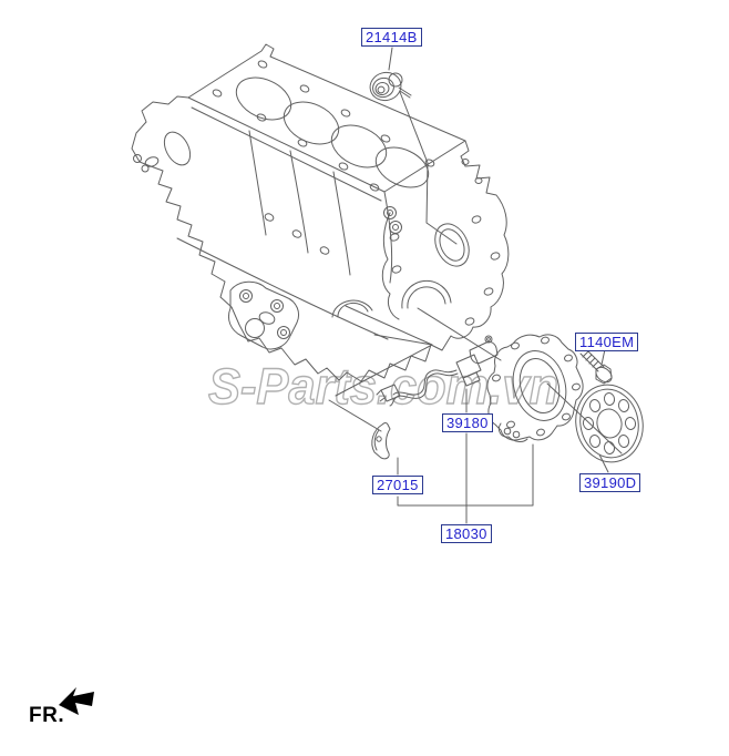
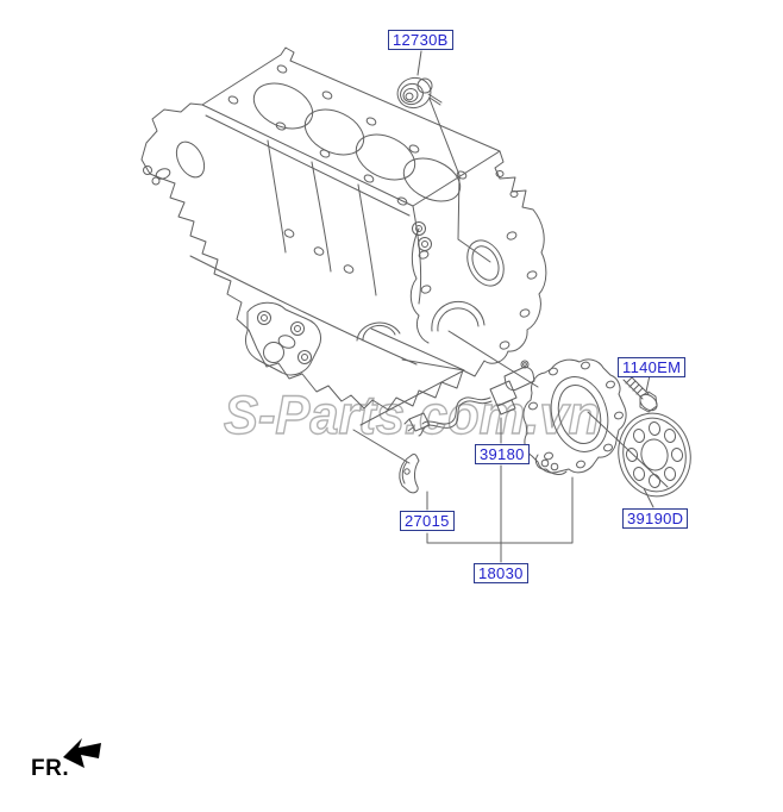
  S-Parts.com.vn
- 21414B
+ 12730B
  1140EM
  39180
  27015
  39190D
  18030
  FR.
